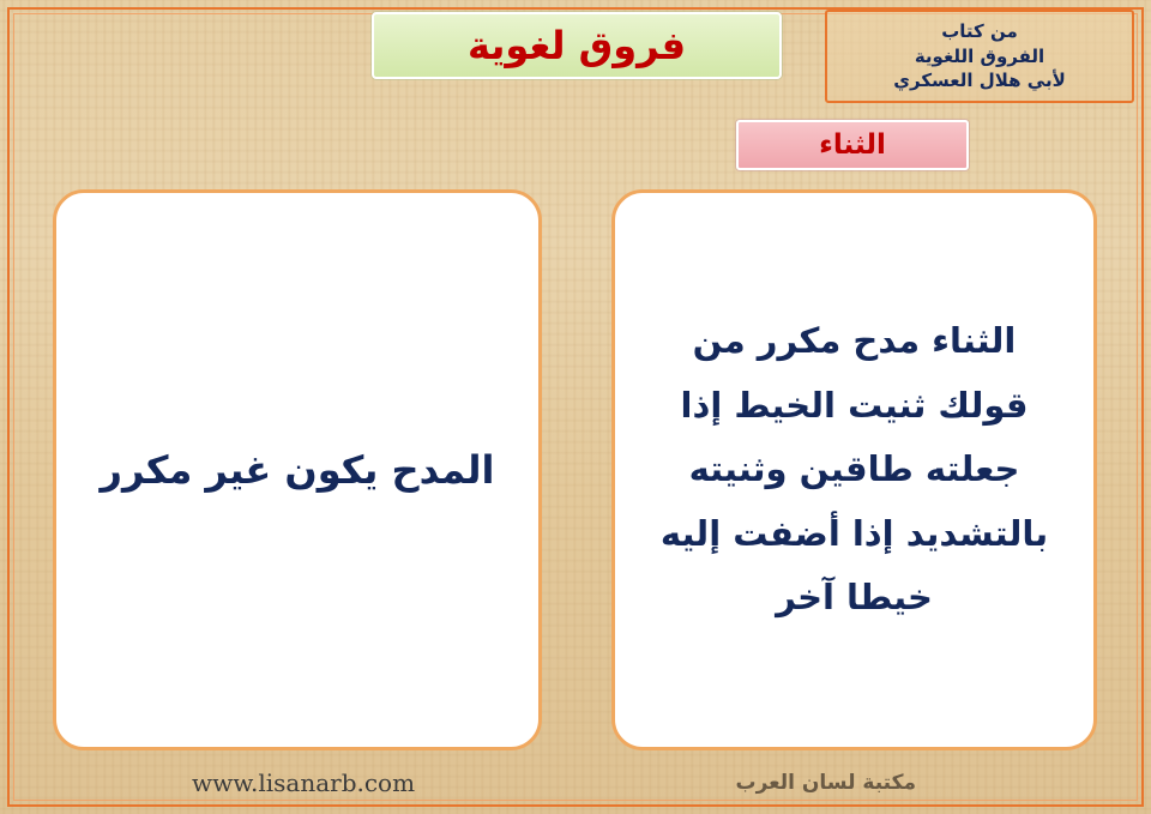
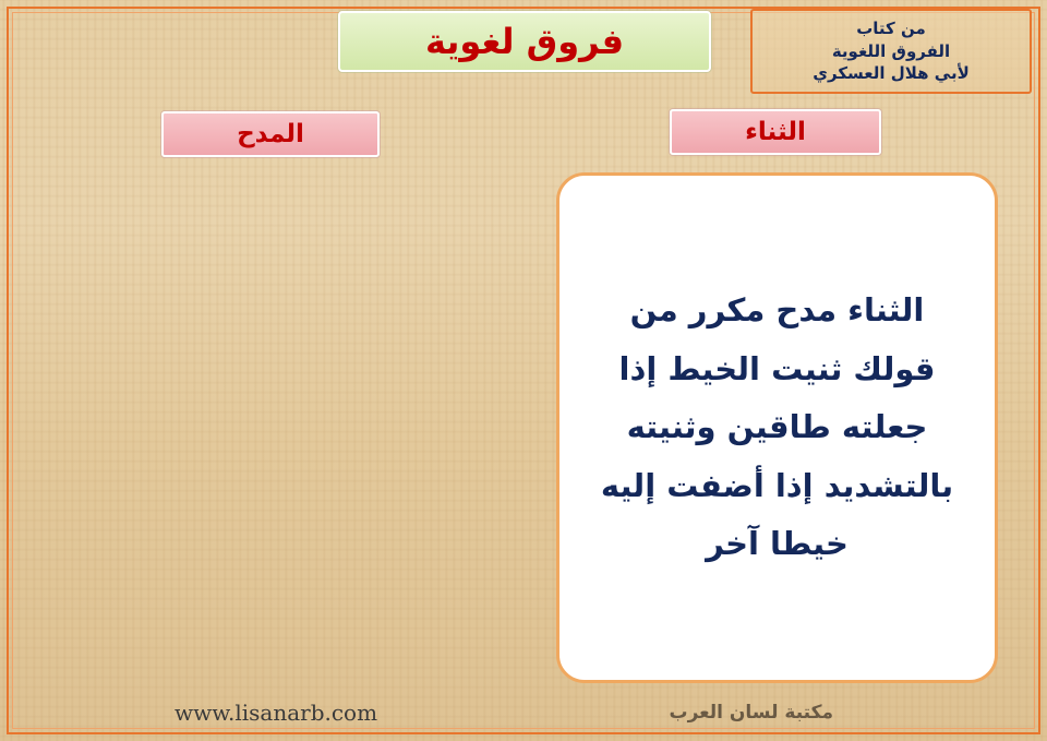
  من كتاب
  الفروق اللغوية
  لأبي هلال العسكري
  فروق لغوية
  الثناء
+ المدح
  الثناء مدح مكرر من قولك ثنيت الخيط إذا جعلته طاقين وثنيته بالتشديد إذا أضفت إليه خيطا آخر
- المدح يكون غير مكرر
  www.lisanarb.com
  مكتبة لسان العرب
